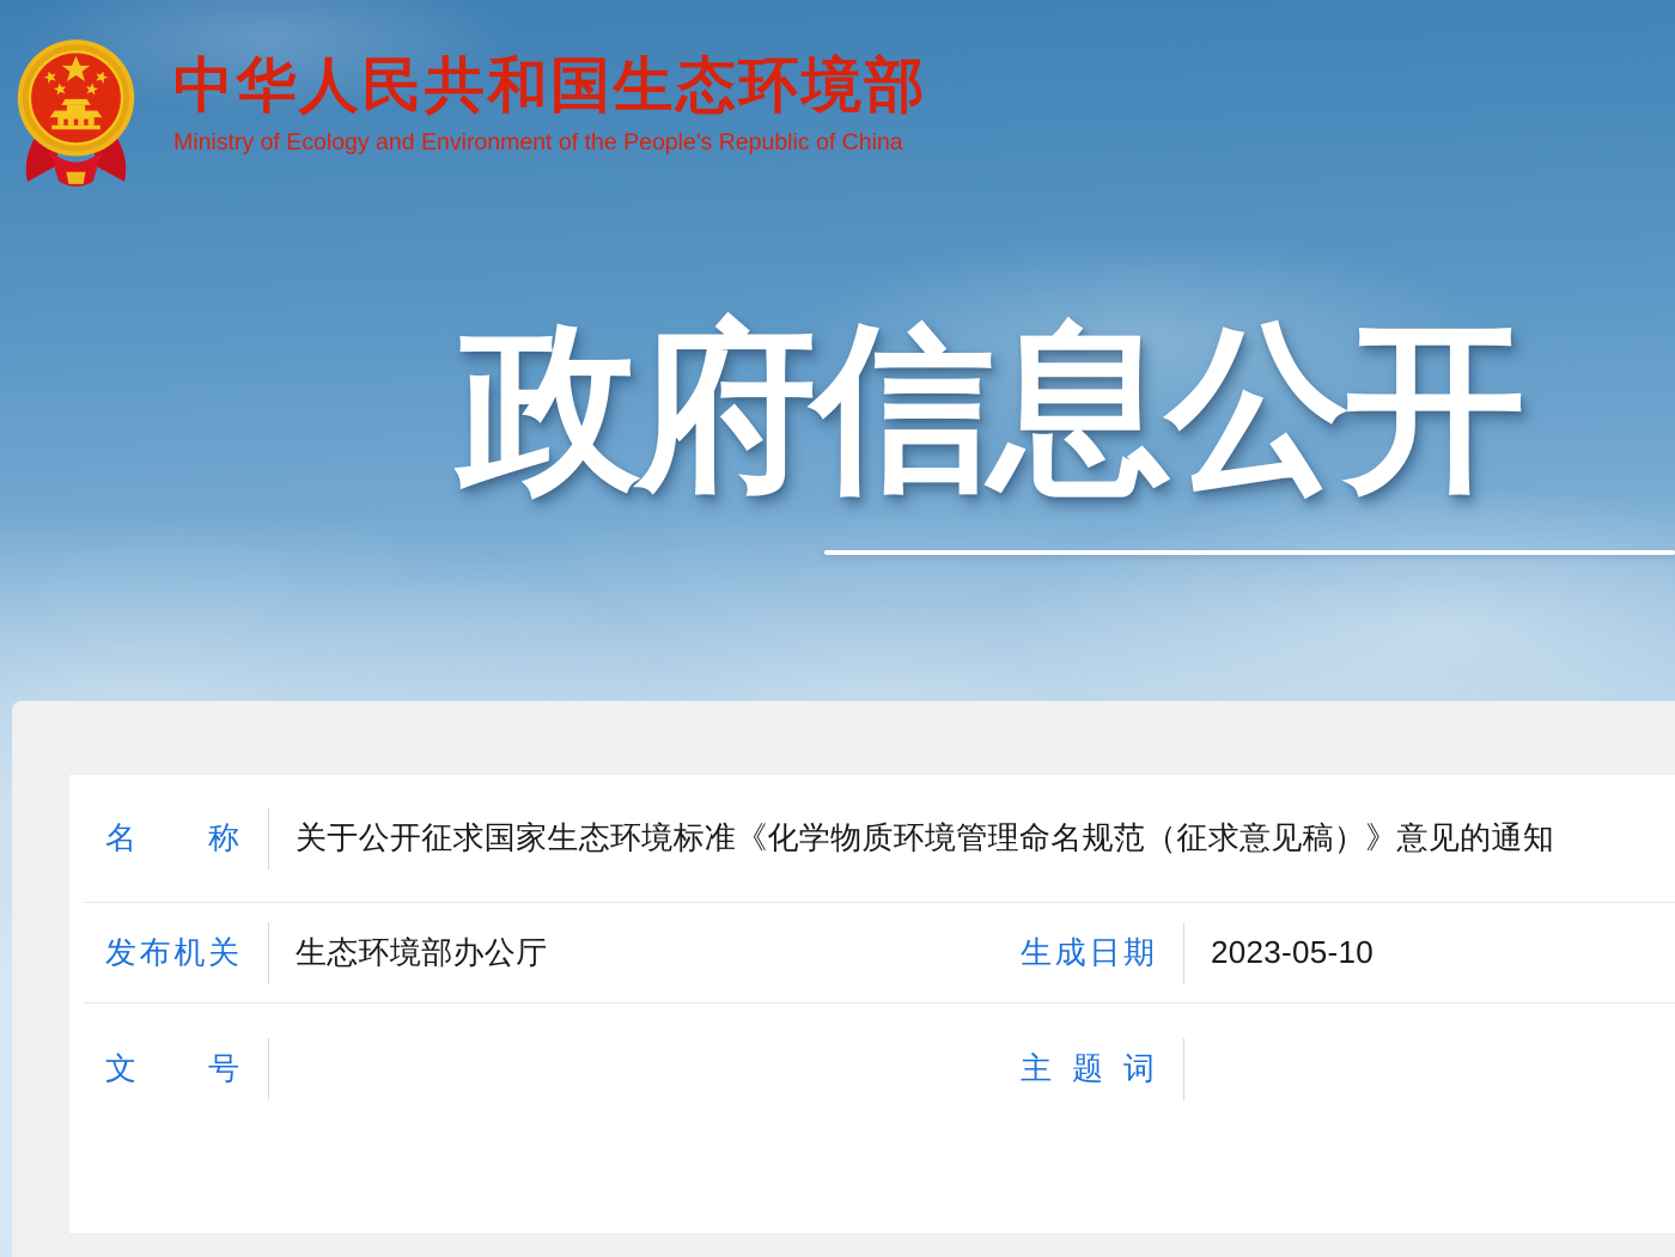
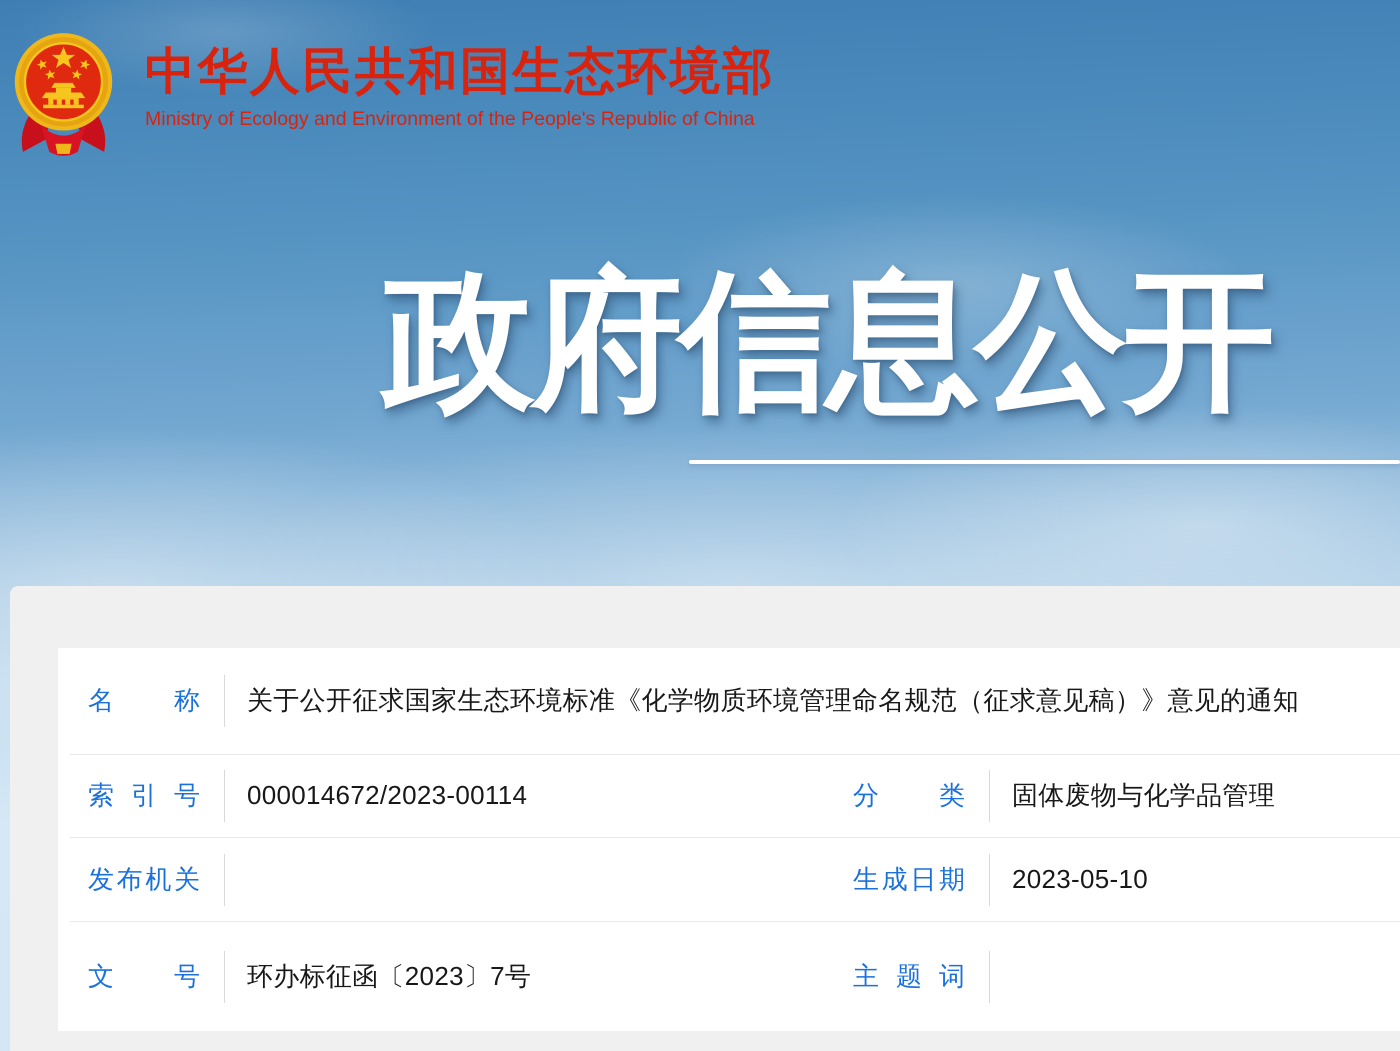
  中华人民共和国生态环境部
  Ministry of Ecology and Environment of the People's Republic of China
  政府信息公开
  名称
  关于公开征求国家生态环境标准《化学物质环境管理命名规范（征求意见稿）》意见的通知
+ 索引号
+ 000014672/2023-00114
+ 分类
+ 固体废物与化学品管理
  发布机关
- 生态环境部办公厅
  生成日期
  2023-05-10
  文号
+ 环办标征函〔2023〕7号
  主题词
